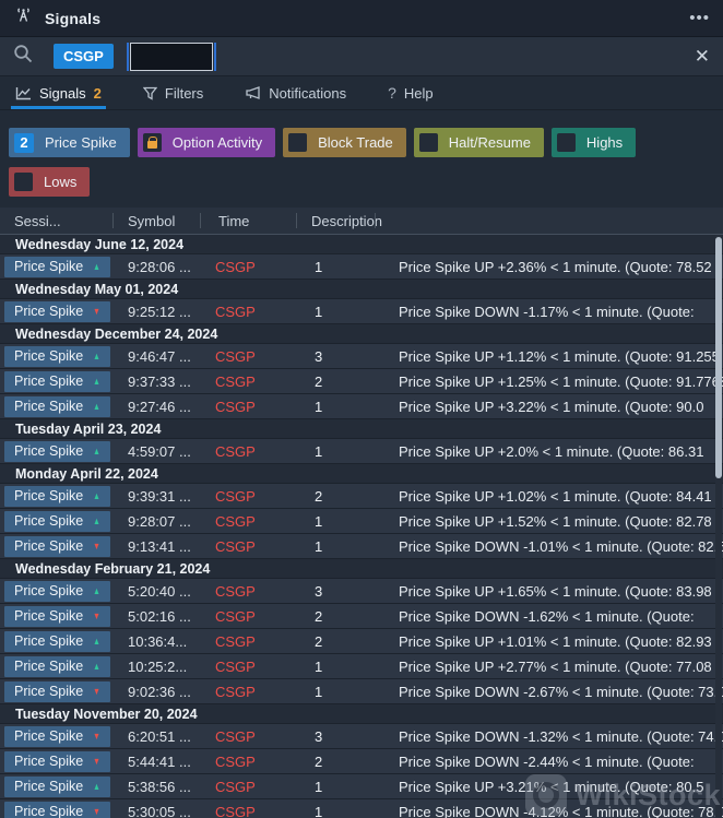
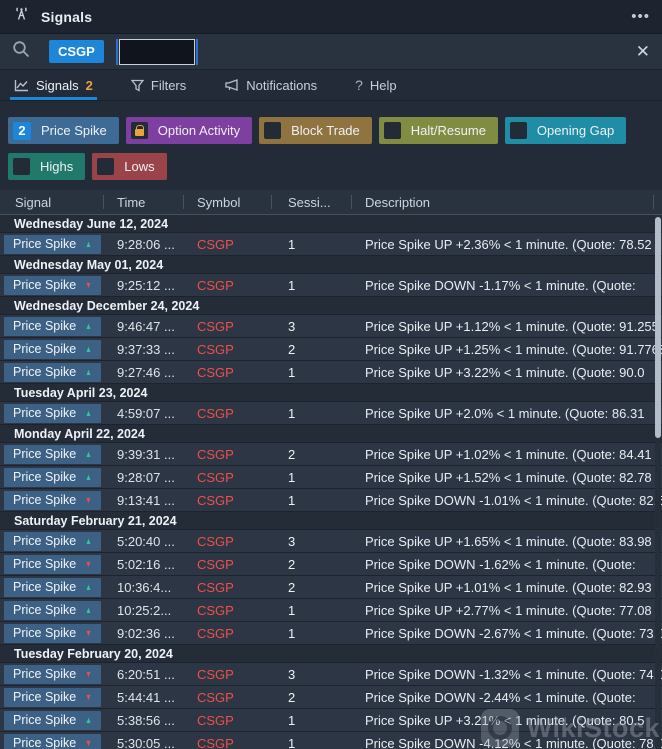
  Signals
  •••
  CSGP
  ✕
  Signals
  2
  Filters
  Notifications
  ?
  Help
  2
  Price Spike
  Option Activity
  Block Trade
  Halt/Resume
+ Opening Gap
  Highs
  Lows
+ Signal
- Sessi...
+ Time
  Symbol
- Time
+ Sessi...
  Description
  Wednesday June 12, 2024
  Price Spike
  ▲
  9:28:06 ...
  CSGP
  1
  Price Spike UP +2.36% < 1 minute. (Quote: 78.52
  Wednesday May 01, 2024
  Price Spike
  ▼
  9:25:12 ...
  CSGP
  1
  Price Spike DOWN -1.17% < 1 minute. (Quote:
  Wednesday December 24, 2024
  Price Spike
  ▲
  9:46:47 ...
  CSGP
  3
  Price Spike UP +1.12% < 1 minute. (Quote: 91.25
  Price Spike
  ▲
  9:37:33 ...
  CSGP
  2
  Price Spike UP +1.25% < 1 minute. (Quote: 91.77
  Price Spike
  ▲
  9:27:46 ...
  CSGP
  1
  Price Spike UP +3.22% < 1 minute. (Quote: 90.0
  Tuesday April 23, 2024
  Price Spike
  ▲
  4:59:07 ...
  CSGP
  1
  Price Spike UP +2.0% < 1 minute. (Quote: 86.31
  Monday April 22, 2024
  Price Spike
  ▲
  9:39:31 ...
  CSGP
  2
  Price Spike UP +1.02% < 1 minute. (Quote: 84.41
  Price Spike
  ▲
  9:28:07 ...
  CSGP
  1
  Price Spike UP +1.52% < 1 minute. (Quote: 82.78
  Price Spike
  ▼
  9:13:41 ...
  CSGP
  1
  Price Spike DOWN -1.01% < 1 minute. (Quote: 82
- Wednesday February 21, 2024
+ Saturday February 21, 2024
  Price Spike
  ▲
  5:20:40 ...
  CSGP
  3
  Price Spike UP +1.65% < 1 minute. (Quote: 83.98
  Price Spike
  ▼
  5:02:16 ...
  CSGP
  2
  Price Spike DOWN -1.62% < 1 minute. (Quote:
  Price Spike
  ▲
  10:36:4...
  CSGP
  2
  Price Spike UP +1.01% < 1 minute. (Quote: 82.93
  Price Spike
  ▲
  10:25:2...
  CSGP
  1
  Price Spike UP +2.77% < 1 minute. (Quote: 77.08
  Price Spike
  ▼
  9:02:36 ...
  CSGP
  1
  Price Spike DOWN -2.67% < 1 minute. (Quote: 73
- Tuesday November 20, 2024
+ Tuesday February 20, 2024
  Price Spike
  ▼
  6:20:51 ...
  CSGP
  3
  Price Spike DOWN -1.32% < 1 minute. (Quote: 74
  Price Spike
  ▼
  5:44:41 ...
  CSGP
  2
  Price Spike DOWN -2.44% < 1 minute. (Quote:
  Price Spike
  ▲
  5:38:56 ...
  CSGP
  1
  Price Spike UP +3.21% < 1 minute. (Quote: 80.5
  Price Spike
  ▼
  5:30:05 ...
  CSGP
  1
  Price Spike DOWN -4.12% < 1 minute. (Quote: 78
  WikiStock
